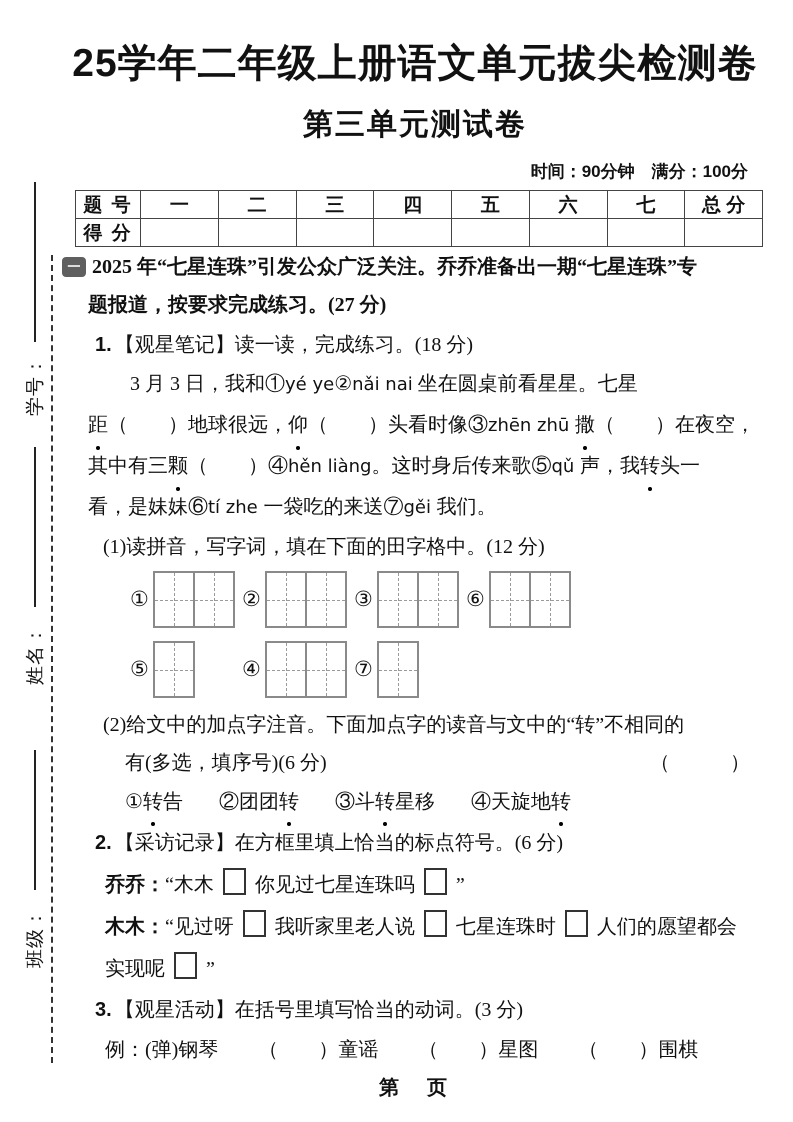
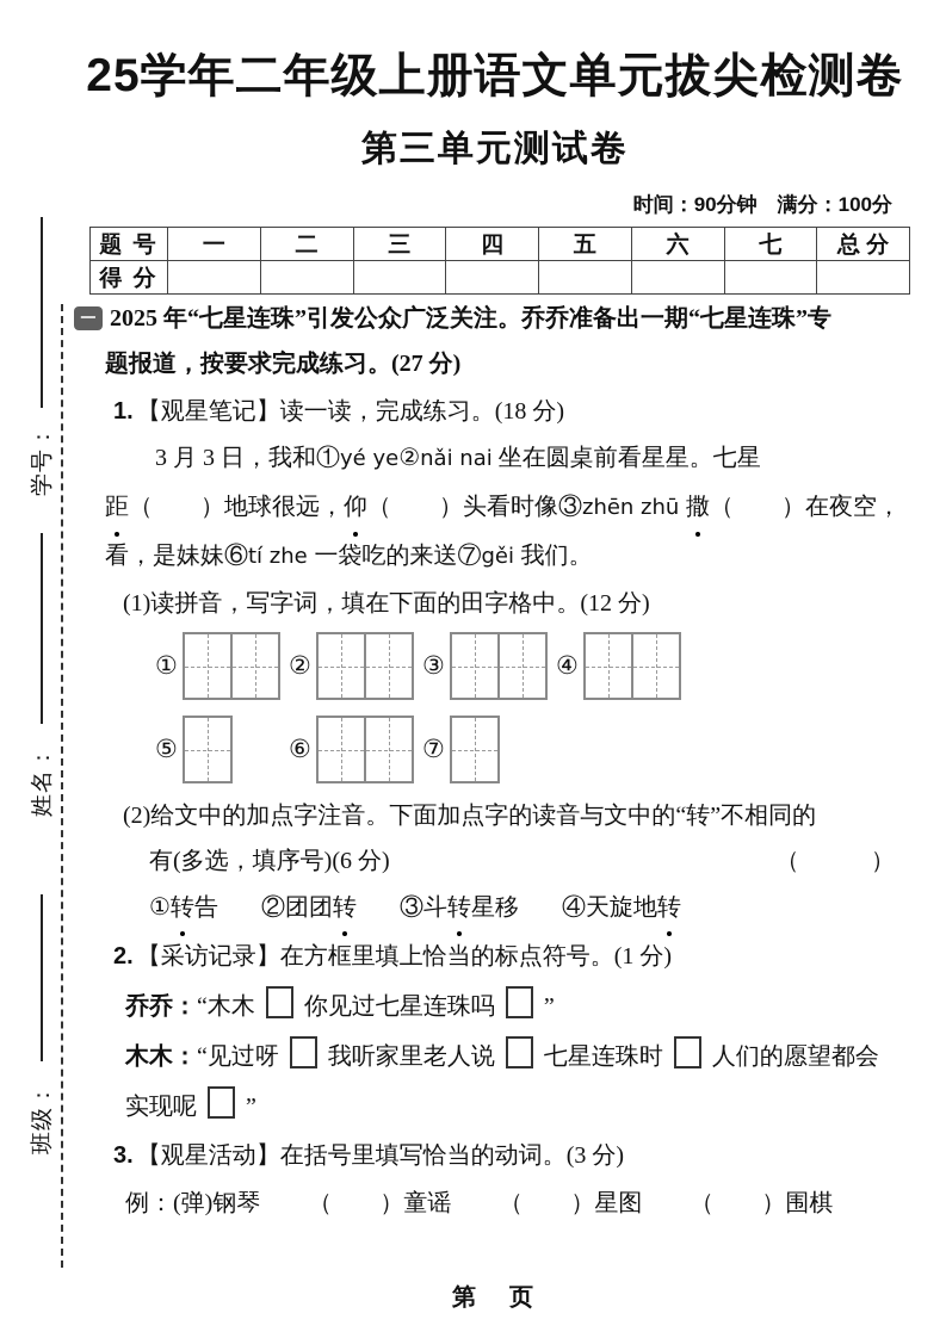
  25学年二年级上册语文单元拔尖检测卷
  第三单元测试卷
  时间：90分钟 满分：100分
  题 号	一	二	三	四	五	六	七	总 分
  得 分
  一 2025 年“七星连珠”引发公众广泛关注。乔乔准备出一期“七星连珠”专
  题报道，按要求完成练习。(27 分)
  1. 【观星笔记】读一读，完成练习。(18 分)
  3 月 3 日，我和①yé ye②nǎi nai 坐在圆桌前看星星。七星
  距（ ）地球很远，仰（ ）头看时像③zhēn zhū 撒（ ）在夜空，
- 其中有三颗（ ）④hěn liàng。这时身后传来歌⑤qǔ 声，我转头一
  看，是妹妹⑥tí zhe 一袋吃的来送⑦gěi 我们。
  (1)读拼音，写字词，填在下面的田字格中。(12 分)
  ①
  ②
  ③
- ⑥
+ ④
  ⑤
- ④
+ ⑥
  ⑦
  (2)给文中的加点字注音。下面加点字的读音与文中的“转”不相同的
  有(多选，填序号)(6 分)
  （ ）
  ①转告
  ②团团转
  ③斗转星移
  ④天旋地转
- 2. 【采访记录】在方框里填上恰当的标点符号。(6 分)
+ 2. 【采访记录】在方框里填上恰当的标点符号。(1 分)
  乔乔：“木木 你见过七星连珠吗 ”
  木木：“见过呀 我听家里老人说 七星连珠时 人们的愿望都会
  实现呢 ”
  3. 【观星活动】在括号里填写恰当的动词。(3 分)
  例：(弹)钢琴 （ ）童谣 （ ）星图 （ ）围棋
  第 页
